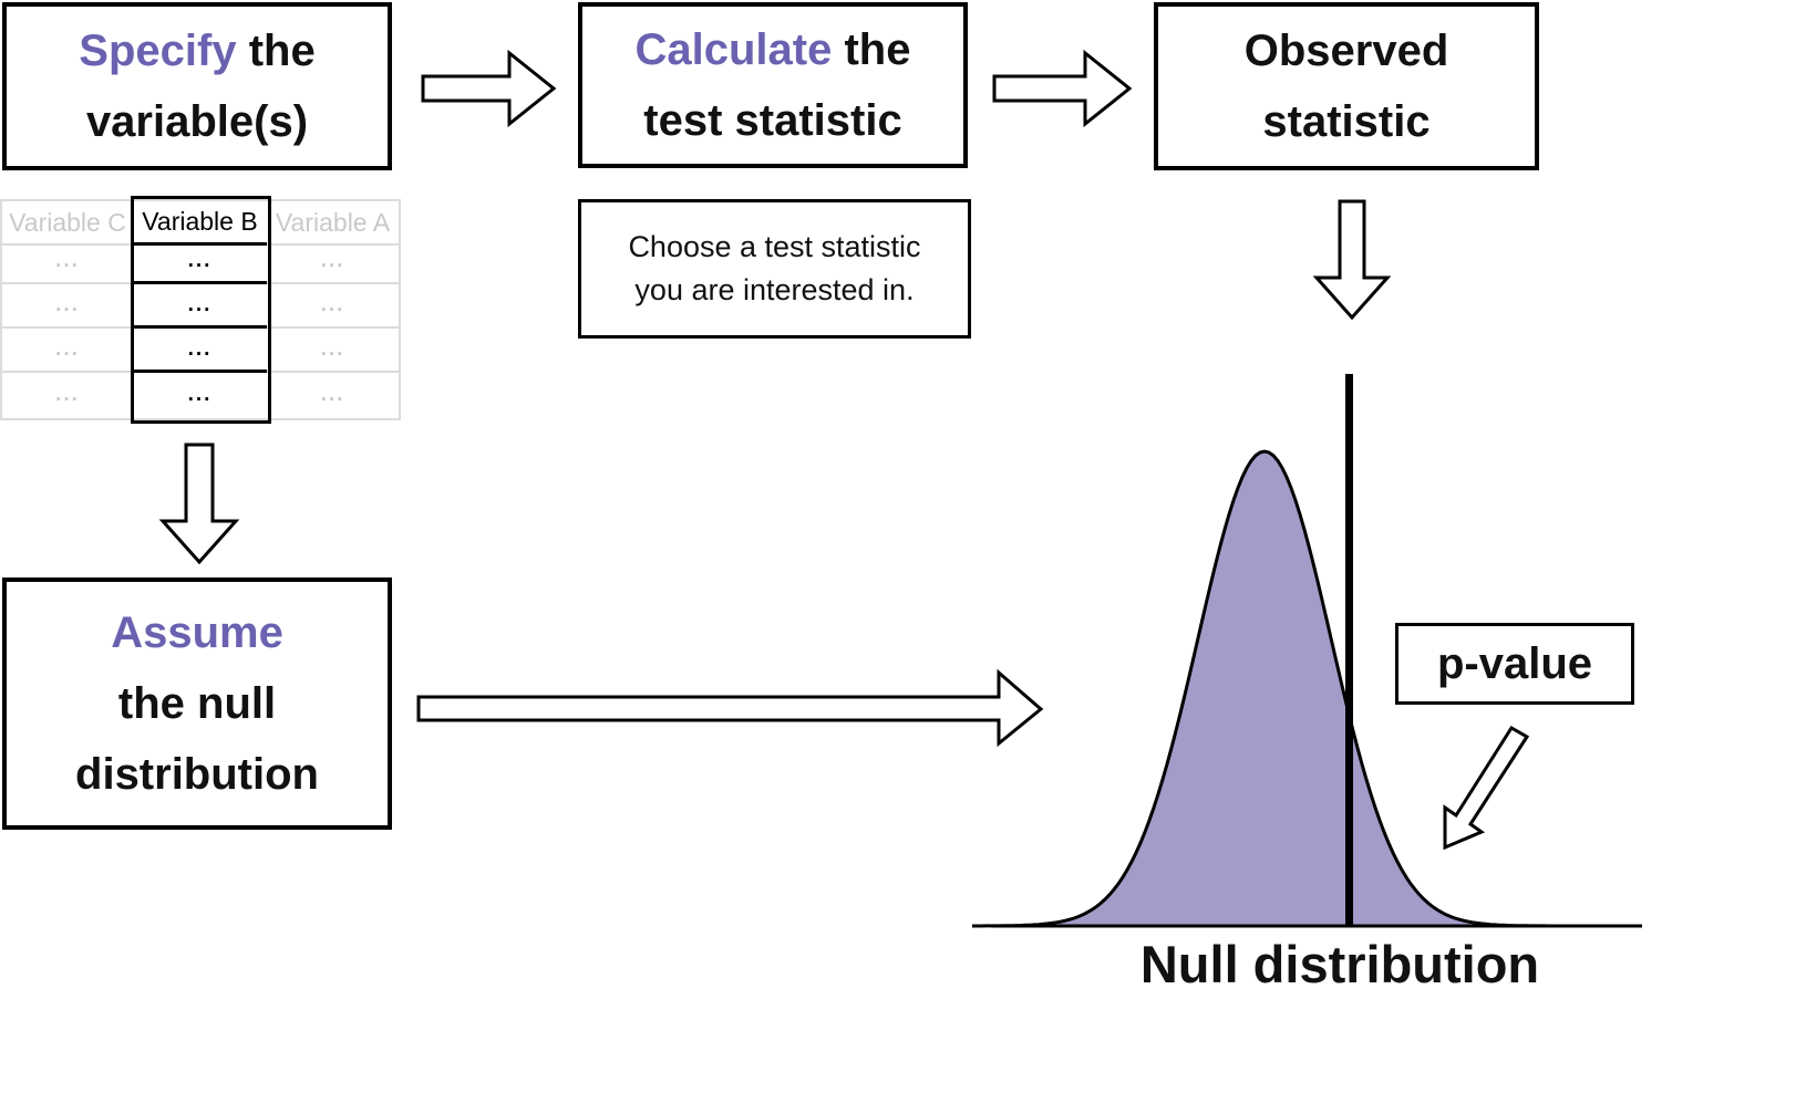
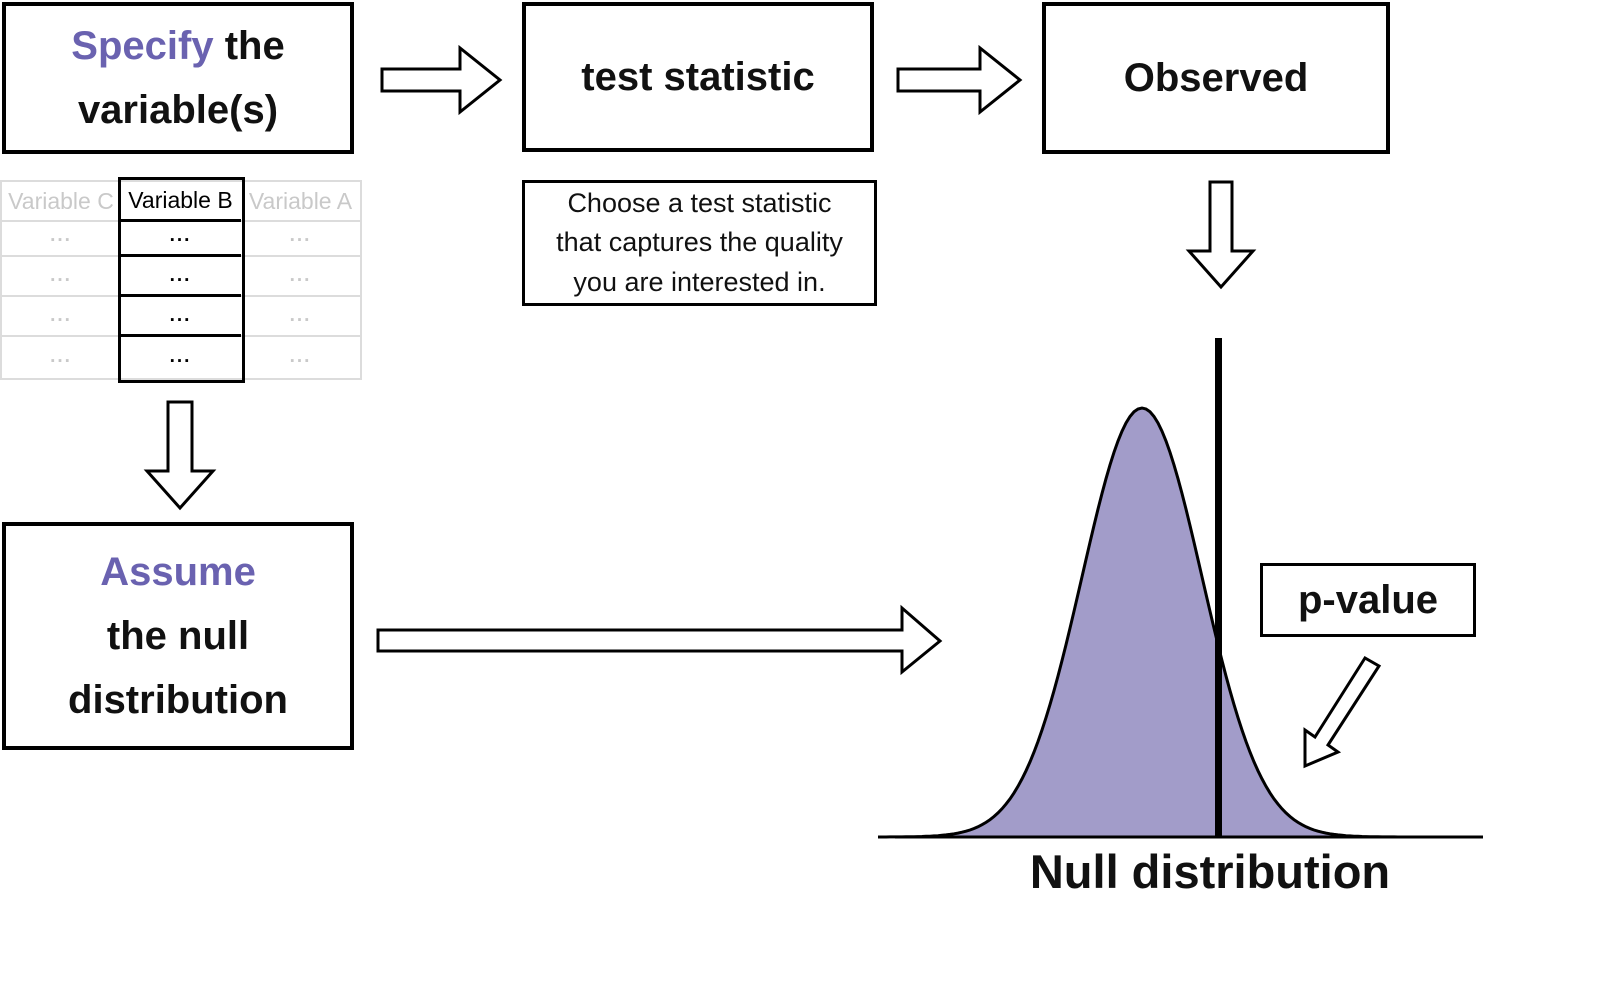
  Specify the
  variable(s)
- Calculate the
  test statistic
  Observed
- statistic
  Choose a test statistic
+ that captures the quality
  you are interested in.
  Assume
  the null
  distribution
  Variable C
  Variable B
  Variable A
  ...
  ...
  ...
  ...
  ...
  ...
  ...
  ...
  ...
  ...
  ...
  ...
  p-value
  Null distribution
